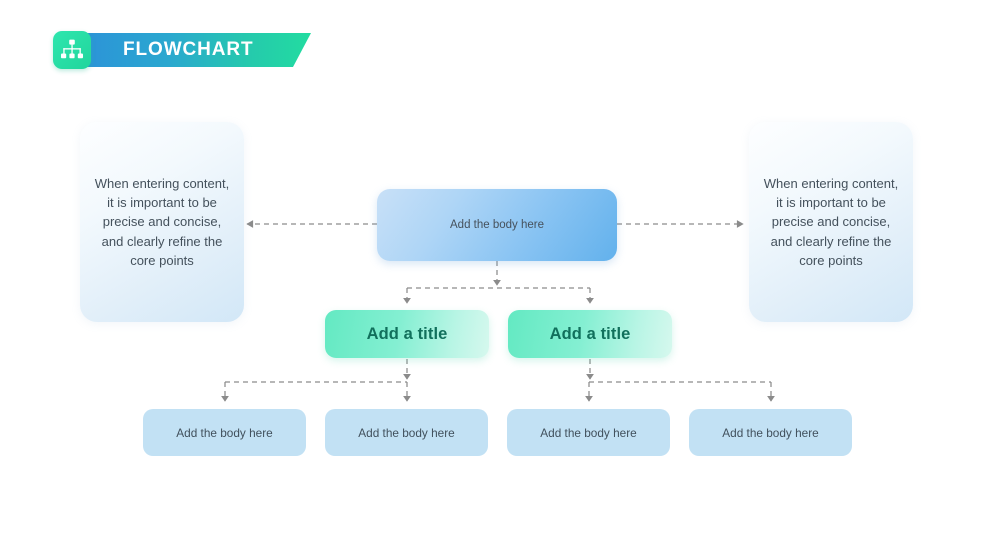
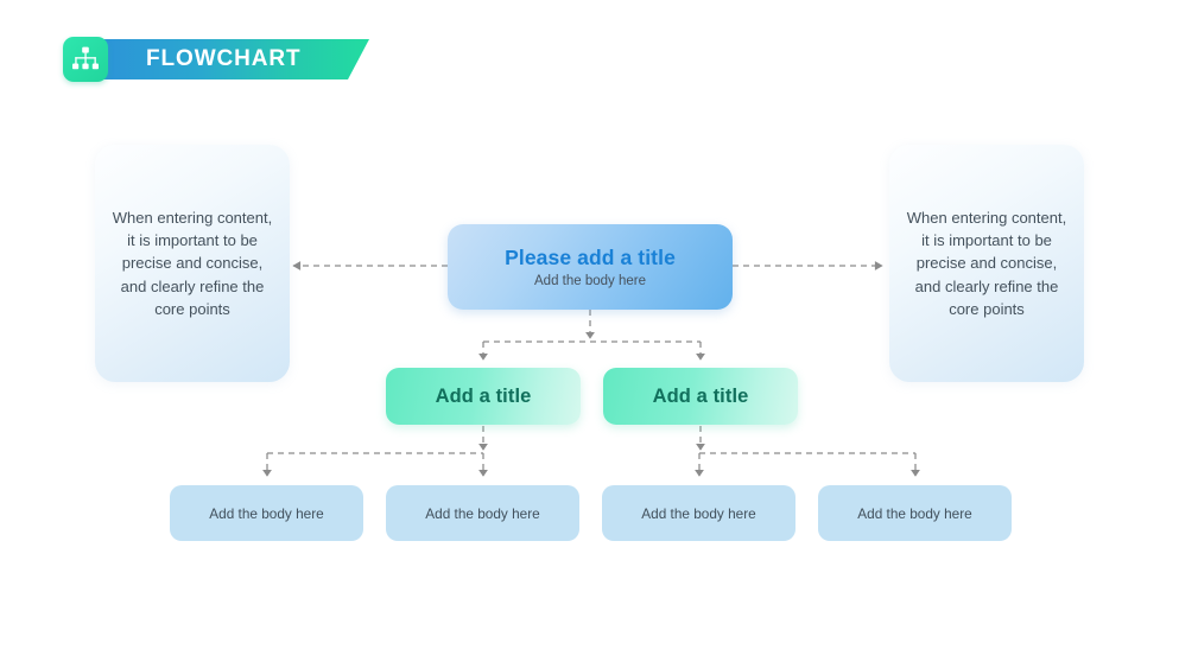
  FLOWCHART
  When entering content, it is important to be precise and concise, and clearly refine the core points
  When entering content, it is important to be precise and concise, and clearly refine the core points
+ Please add a title
  Add the body here
  Add a title
  Add a title
  Add the body here
  Add the body here
  Add the body here
  Add the body here
